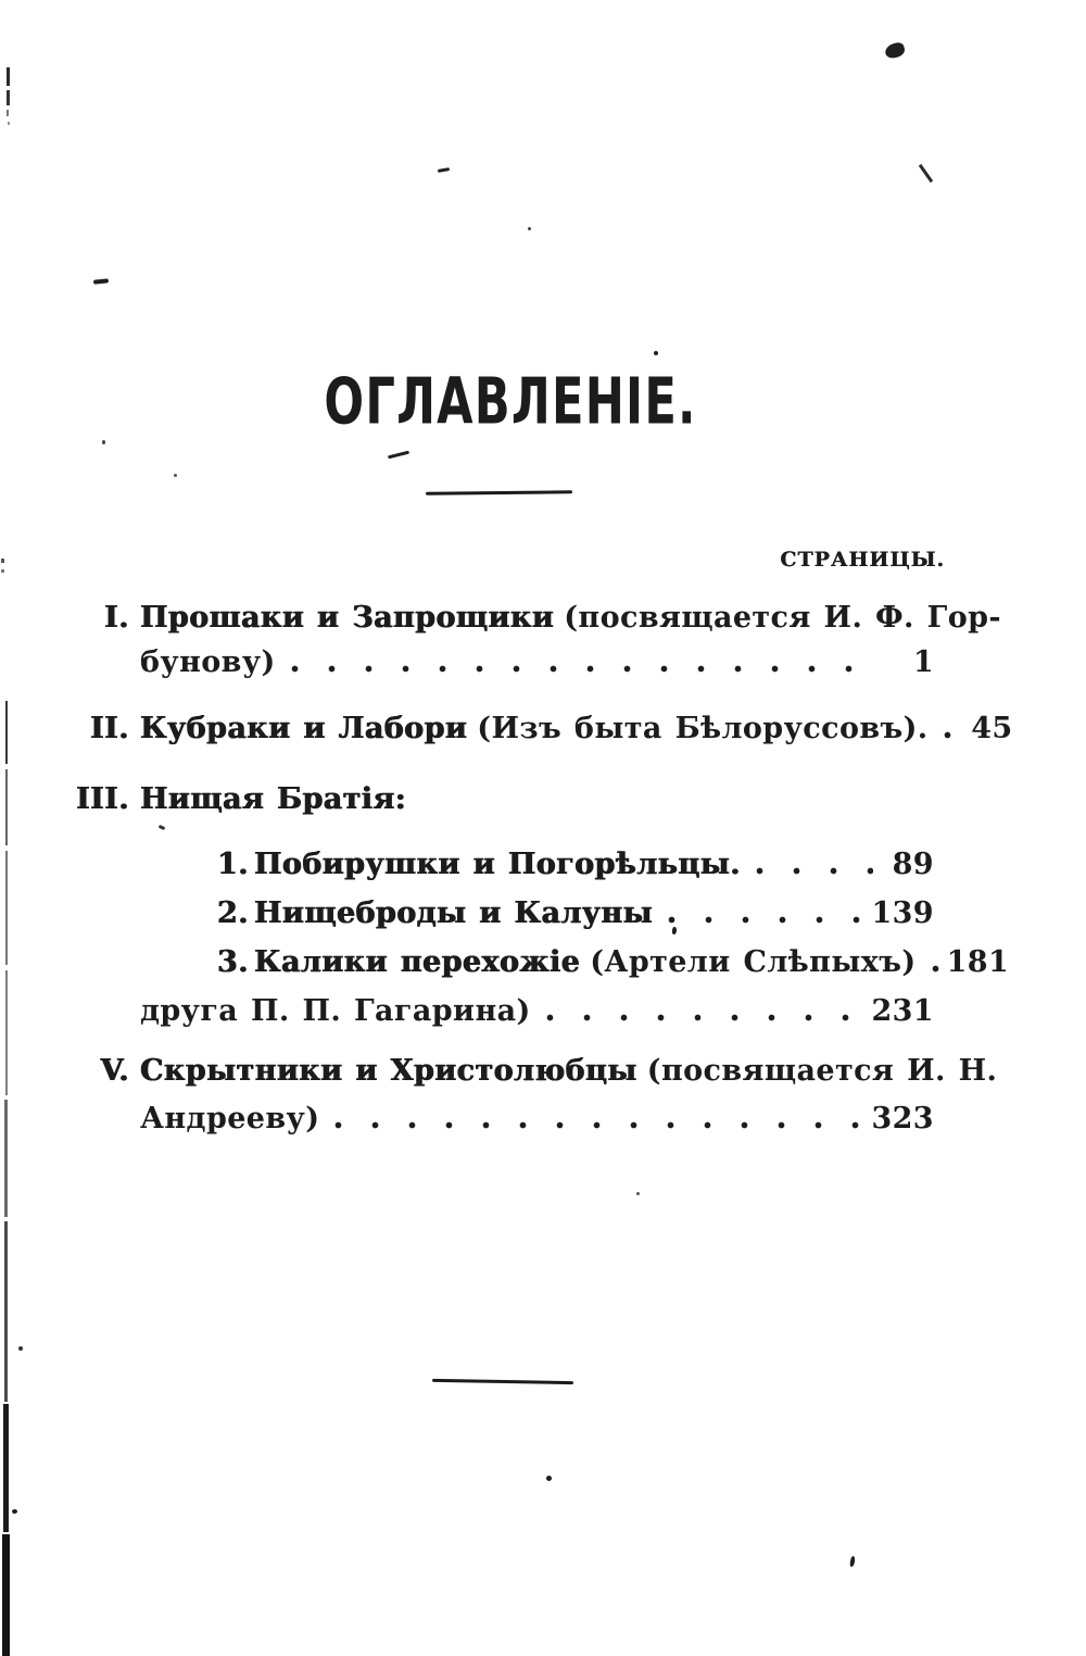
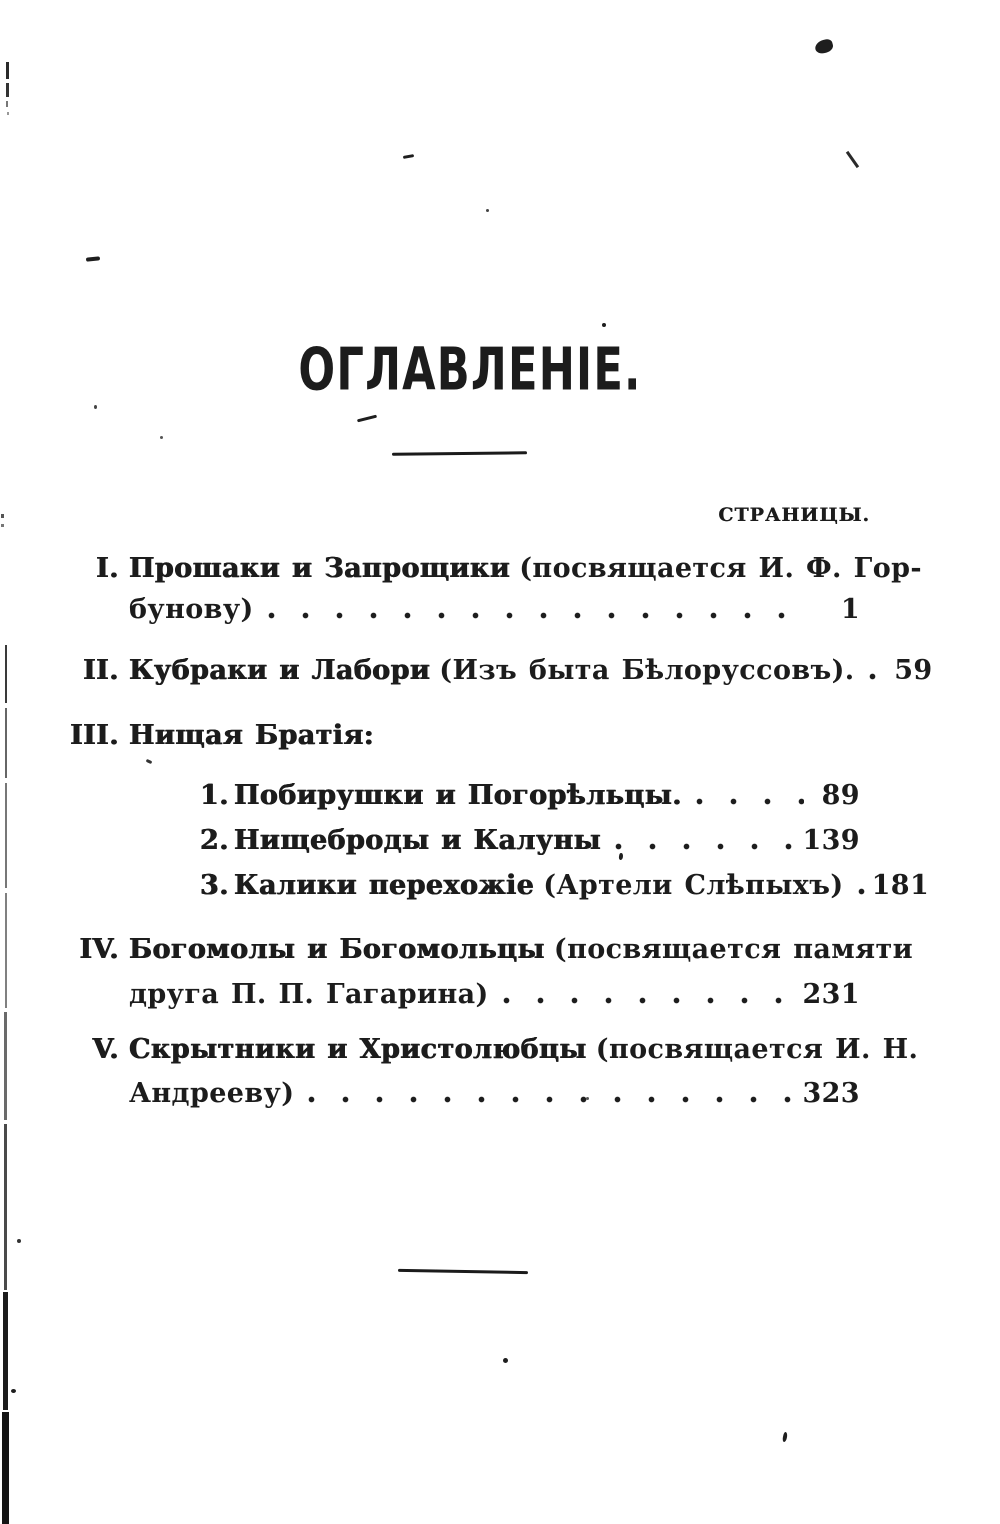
  ОГЛАВЛЕНІЕ.
  СТРАНИЦЫ.
  I.
  Прошаки и Запрощики
  (посвящается И. Ф. Гор-
  бунову)
  1
  II.
  Кубраки и Лабори
  (Изъ быта Бѣлоруссовъ).
- 45
+ 59
  III.
  Нищая Братія:
  1.
  Побирушки и Погорѣльцы.
  89
  2.
  Нищеброды и Калуны
  139
  3.
  Калики перехожіе
  (Артели Слѣпыхъ)
  181
+ IV.
+ Богомолы и Богомольцы
+ (посвящается памяти
  друга П. П. Гагарина)
  231
  V.
  Скрытники и Христолюбцы
  (посвящается И. Н.
  Андрееву)
  323
